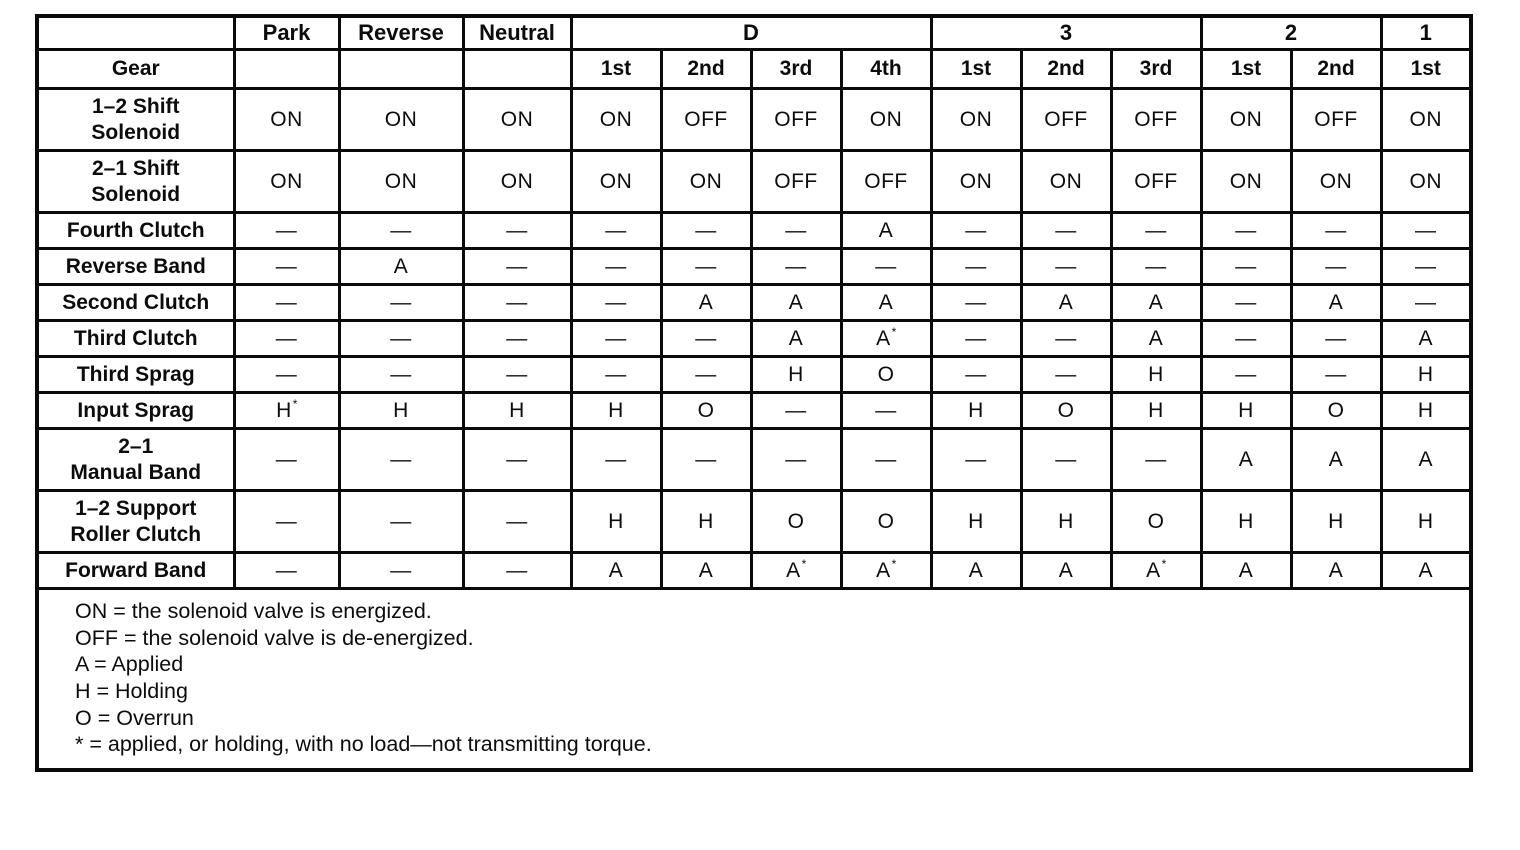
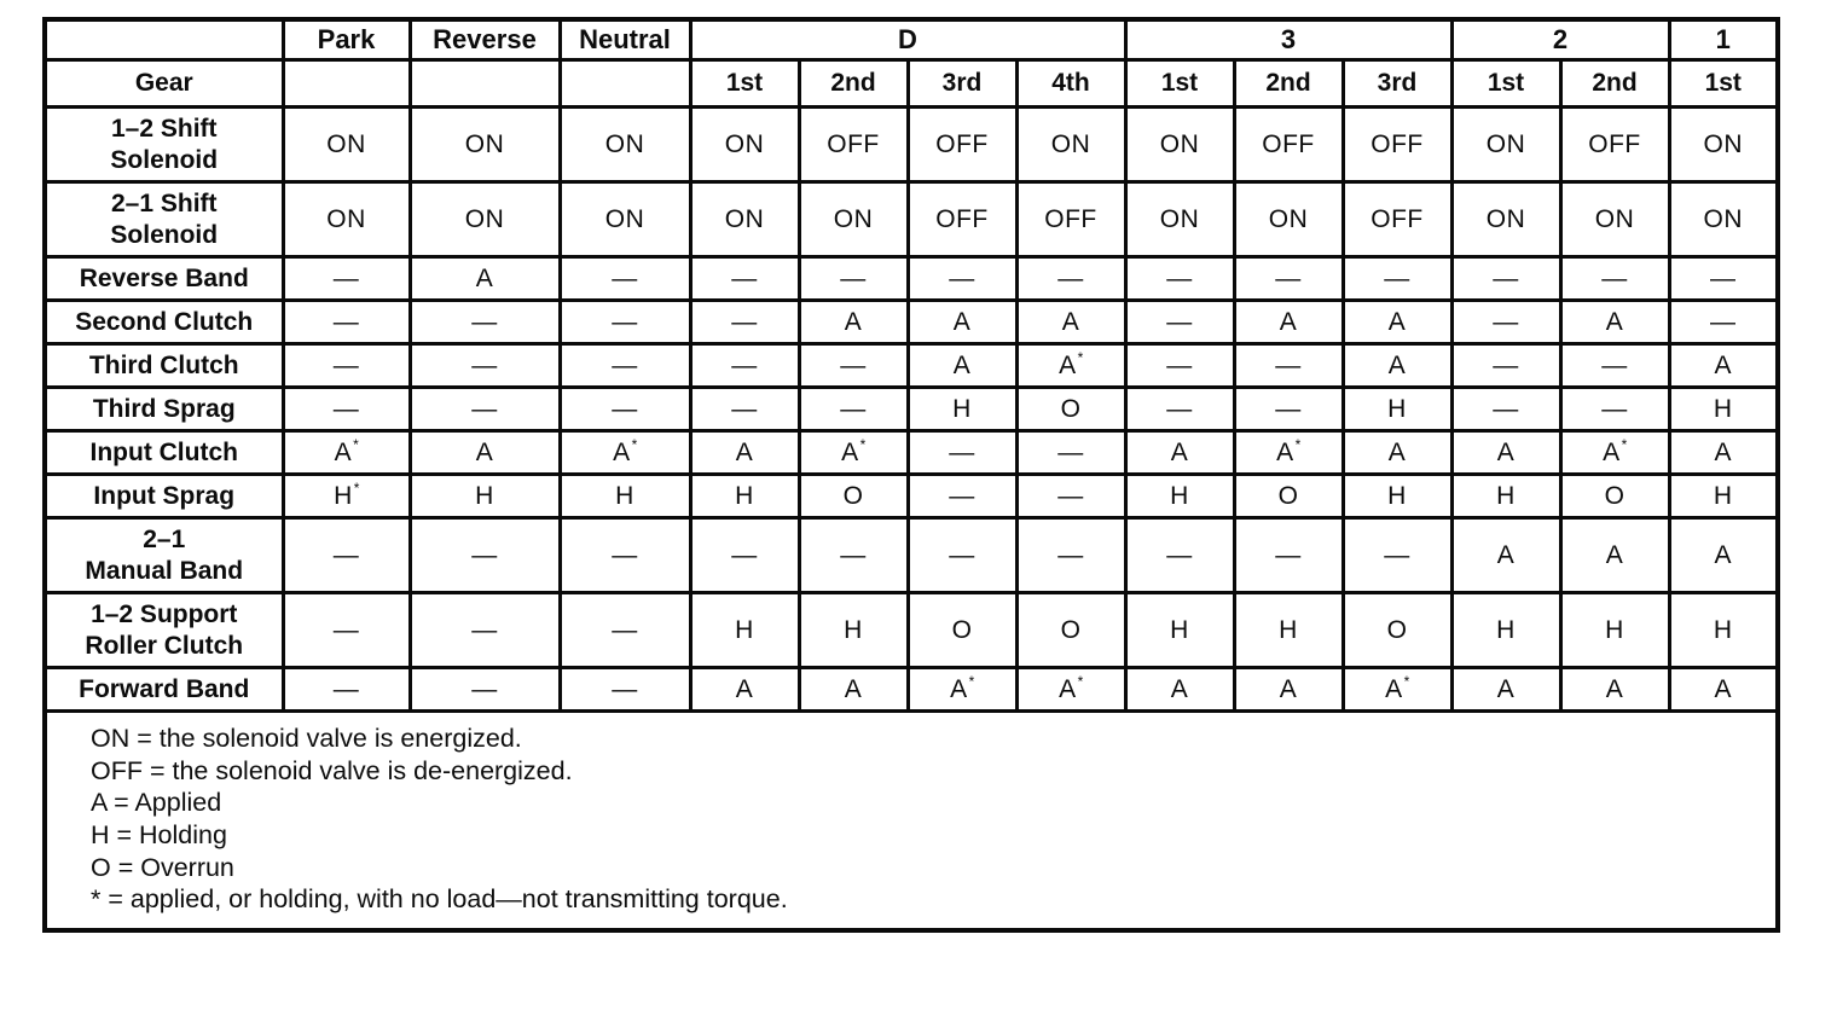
  	Park	Reverse	Neutral	D	3	2	1
  Gear				1st	2nd	3rd	4th	1st	2nd	3rd	1st	2nd	1st
  1–2 Shift Solenoid	ON	ON	ON	ON	OFF	OFF	ON	ON	OFF	OFF	ON	OFF	ON
  2–1 Shift Solenoid	ON	ON	ON	ON	ON	OFF	OFF	ON	ON	OFF	ON	ON	ON
- Fourth Clutch	—	—	—	—	—	—	A	—	—	—	—	—	—
  Reverse Band	—	A	—	—	—	—	—	—	—	—	—	—	—
  Second Clutch	—	—	—	—	A	A	A	—	A	A	—	A	—
  Third Clutch	—	—	—	—	—	A	A*	—	—	A	—	—	A
  Third Sprag	—	—	—	—	—	H	O	—	—	H	—	—	H
+ Input Clutch	A*	A	A*	A	A*	—	—	A	A*	A	A	A*	A
  Input Sprag	H*	H	H	H	O	—	—	H	O	H	H	O	H
  2–1 Manual Band	—	—	—	—	—	—	—	—	—	—	A	A	A
  1–2 Support Roller Clutch	—	—	—	H	H	O	O	H	H	O	H	H	H
  Forward Band	—	—	—	A	A	A*	A*	A	A	A*	A	A	A
  ON = the solenoid valve is energized.OFF = the solenoid valve is de-energized.A = AppliedH = HoldingO = Overrun* = applied, or holding, with no load—not transmitting torque.
